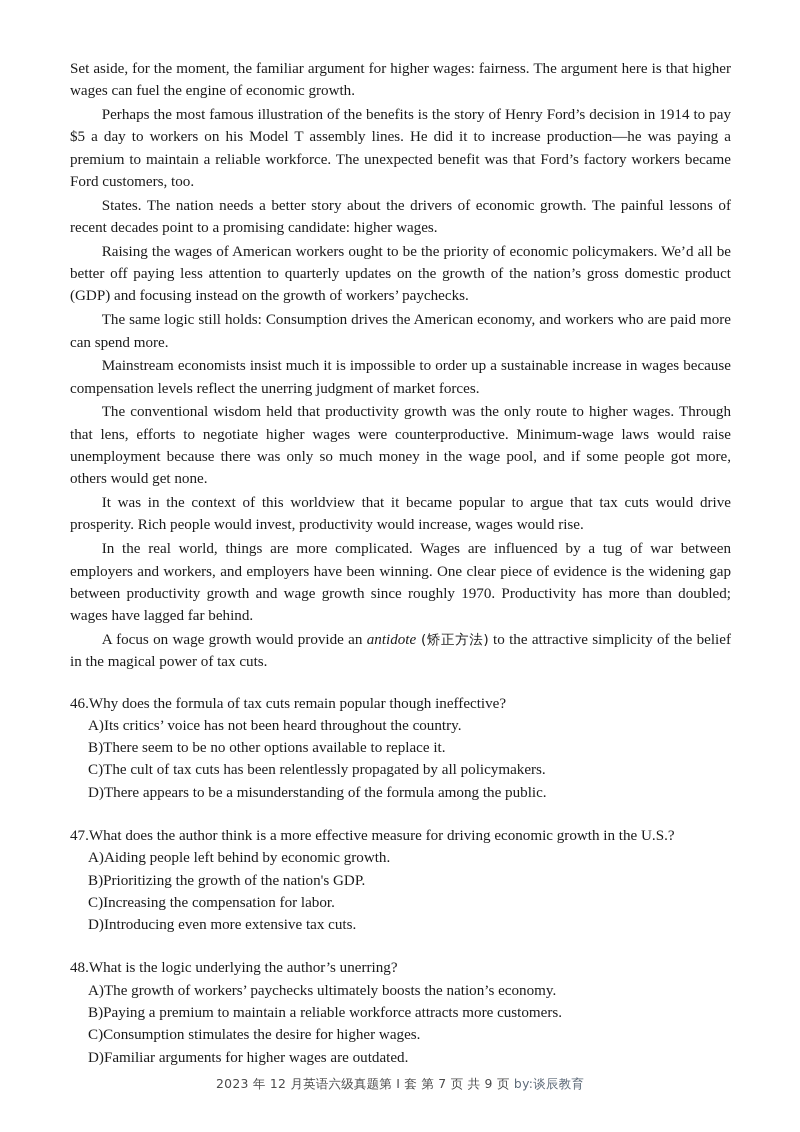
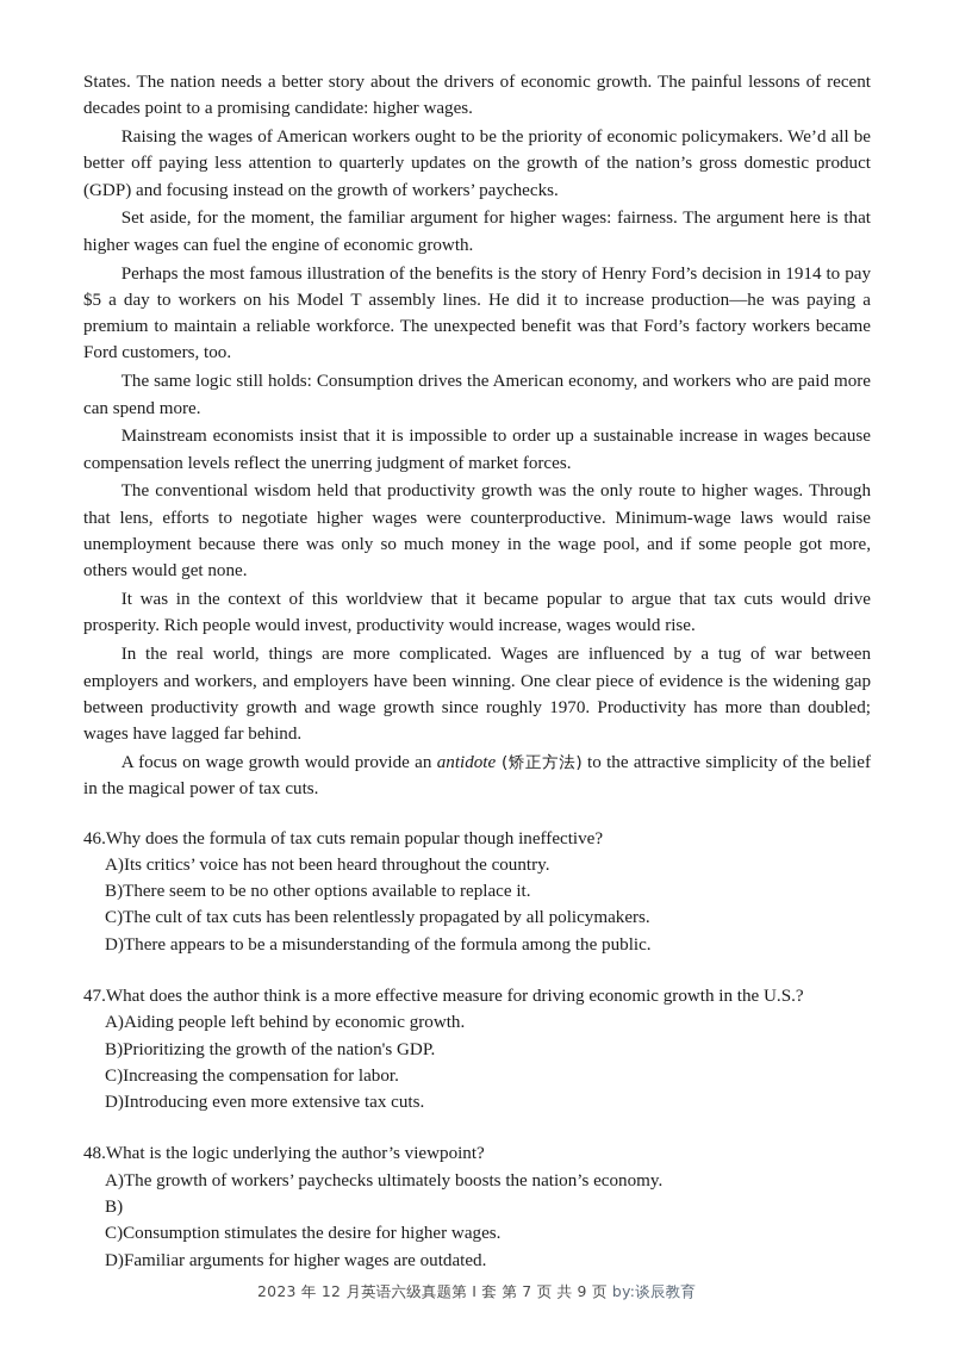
- Set aside, for the moment, the familiar argument for higher wages: fairness. The argument here is that higher wages can fuel the engine of economic growth.
+ States. The nation needs a better story about the drivers of economic growth. The painful lessons of recent decades point to a promising candidate: higher wages.
- Perhaps the most famous illustration of the benefits is the story of Henry Ford’s decision in 1914 to pay $5 a day to workers on his Model T assembly lines. He did it to increase production—he was paying a premium to maintain a reliable workforce. The unexpected benefit was that Ford’s factory workers became Ford customers, too.
+ Raising the wages of American workers ought to be the priority of economic policymakers. We’d all be better off paying less attention to quarterly updates on the growth of the nation’s gross domestic product (GDP) and focusing instead on the growth of workers’ paychecks.
- States. The nation needs a better story about the drivers of economic growth. The painful lessons of recent decades point to a promising candidate: higher wages.
+ Set aside, for the moment, the familiar argument for higher wages: fairness. The argument here is that higher wages can fuel the engine of economic growth.
- Raising the wages of American workers ought to be the priority of economic policymakers. We’d all be better off paying less attention to quarterly updates on the growth of the nation’s gross domestic product (GDP) and focusing instead on the growth of workers’ paychecks.
+ Perhaps the most famous illustration of the benefits is the story of Henry Ford’s decision in 1914 to pay $5 a day to workers on his Model T assembly lines. He did it to increase production—he was paying a premium to maintain a reliable workforce. The unexpected benefit was that Ford’s factory workers became Ford customers, too.
  The same logic still holds: Consumption drives the American economy, and workers who are paid more can spend more.
- Mainstream economists insist much it is impossible to order up a sustainable increase in wages because compensation levels reflect the unerring judgment of market forces.
+ Mainstream economists insist that it is impossible to order up a sustainable increase in wages because compensation levels reflect the unerring judgment of market forces.
  The conventional wisdom held that productivity growth was the only route to higher wages. Through that lens, efforts to negotiate higher wages were counterproductive. Minimum-wage laws would raise unemployment because there was only so much money in the wage pool, and if some people got more, others would get none.
  It was in the context of this worldview that it became popular to argue that tax cuts would drive prosperity. Rich people would invest, productivity would increase, wages would rise.
  In the real world, things are more complicated. Wages are influenced by a tug of war between employers and workers, and employers have been winning. One clear piece of evidence is the widening gap between productivity growth and wage growth since roughly 1970. Productivity has more than doubled; wages have lagged far behind.
  A focus on wage growth would provide an antidote (矫正方法) to the attractive simplicity of the belief in the magical power of tax cuts.
  46.
  Why does the formula of tax cuts remain popular though ineffective?
  A)
  Its critics’ voice has not been heard throughout the country.
  B)
  There seem to be no other options available to replace it.
  C)
  The cult of tax cuts has been relentlessly propagated by all policymakers.
  D)
  There appears to be a misunderstanding of the formula among the public.
  47.
  What does the author think is a more effective measure for driving economic growth in the U.S.?
  A)
  Aiding people left behind by economic growth.
  B)
  Prioritizing the growth of the nation's GDP.
  C)
  Increasing the compensation for labor.
  D)
  Introducing even more extensive tax cuts.
  48.
- What is the logic underlying the author’s unerring?
+ What is the logic underlying the author’s viewpoint?
  A)
  The growth of workers’ paychecks ultimately boosts the nation’s economy.
  B)
- Paying a premium to maintain a reliable workforce attracts more customers.
  C)
  Consumption stimulates the desire for higher wages.
  D)
  Familiar arguments for higher wages are outdated.
  2023 年 12 月英语六级真题第 I 套 第 7 页 共 9 页 by:谈辰教育
